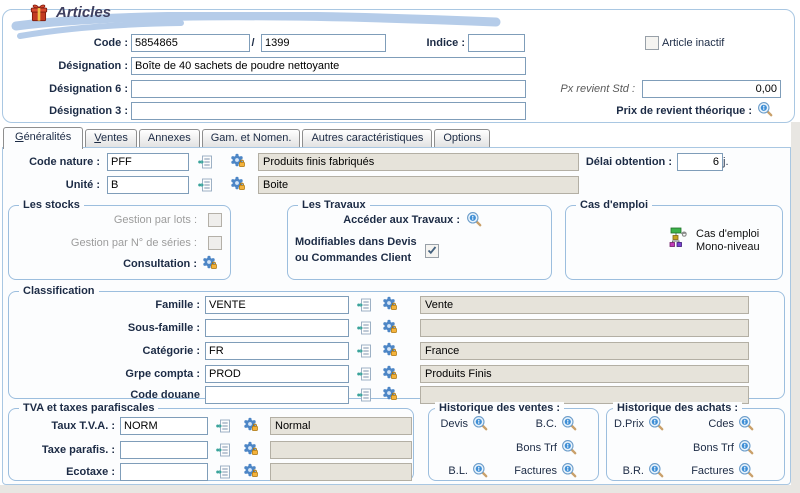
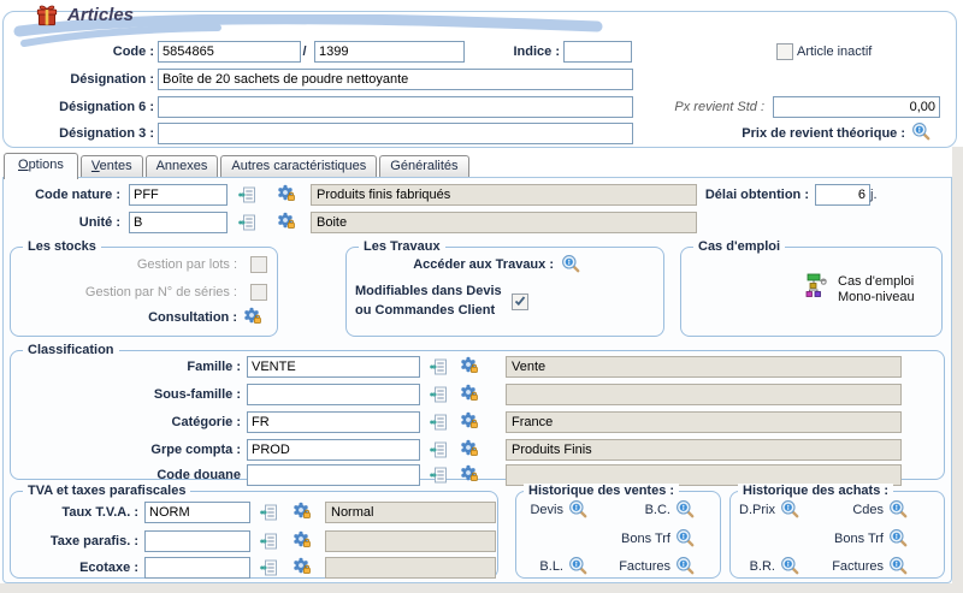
  Articles
  Code :
  5854865
  /
  1399
  Indice :
  Article inactif
  Désignation :
- Boîte de 40 sachets de poudre nettoyante
+ Boîte de 20 sachets de poudre nettoyante
  Désignation 6 :
  Px revient Std :
  0,00
  Désignation 3 :
  Prix de revient théorique :
- Généralités
+ Options
  Ventes
  Annexes
- Gam. et Nomen.
  Autres caractéristiques
- Options
+ Généralités
  Code nature :
  PFF
  Produits finis fabriqués
  Unité :
  B
  Boite
  Délai obtention :
  6
  j.
  Les stocks
  Gestion par lots :
  Gestion par N° de séries :
  Consultation :
  Les Travaux
  Accéder aux Travaux :
  Modifiables dans Devis
  ou Commandes Client
  Cas d'emploi
  Cas d'emploi
  Mono-niveau
  Classification
  Famille :
  VENTE
  Vente
  Sous-famille :
  Catégorie :
  FR
  France
  Grpe compta :
  PROD
  Produits Finis
  Code douane
  TVA et taxes parafiscales
  Taux T.V.A. :
  NORM
  Normal
  Taxe parafis. :
  Ecotaxe :
  Historique des ventes :
  Devis
  B.C.
  Bons Trf
  B.L.
  Factures
  Historique des achats :
  D.Prix
  Cdes
  Bons Trf
  B.R.
  Factures
